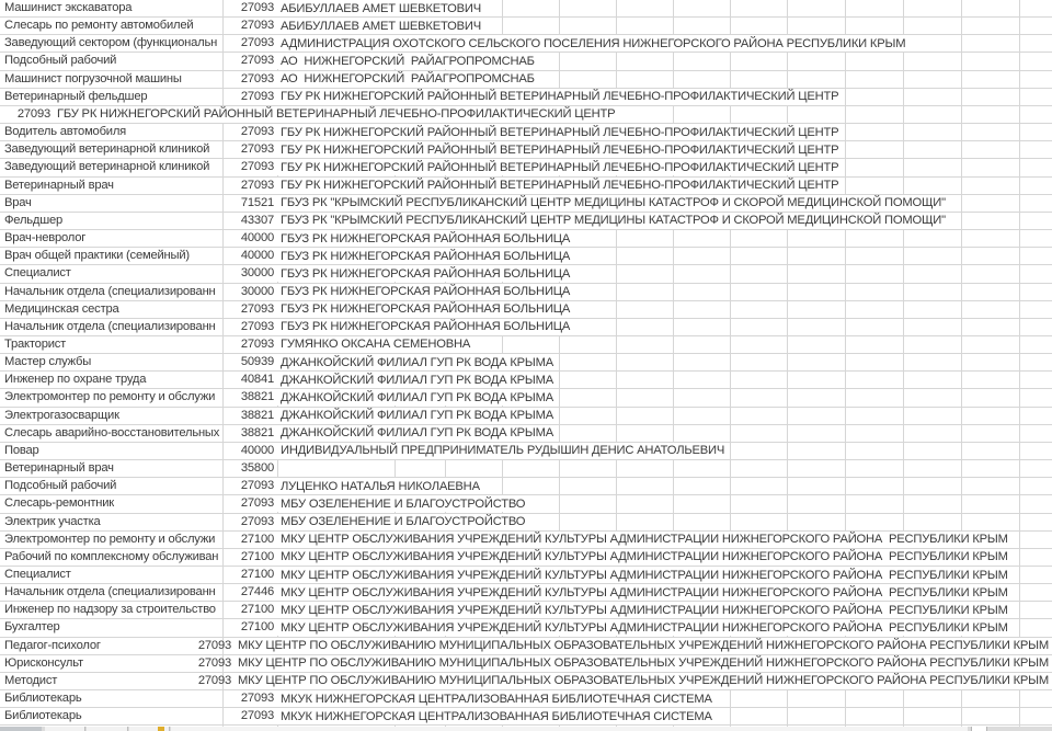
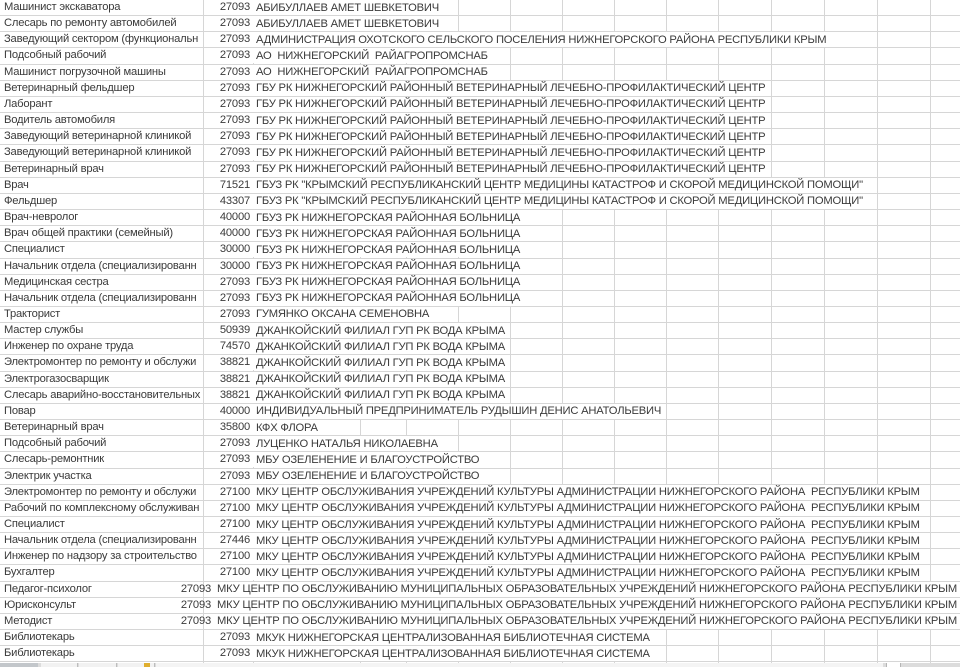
  Машинист экскаватора
  27093
  АБИБУЛЛАЕВ АМЕТ ШЕВКЕТОВИЧ
  Слесарь по ремонту автомобилей
  27093
  АБИБУЛЛАЕВ АМЕТ ШЕВКЕТОВИЧ
  Заведующий сектором (функциональн
  27093
  АДМИНИСТРАЦИЯ ОХОТСКОГО СЕЛЬСКОГО ПОСЕЛЕНИЯ НИЖНЕГОРСКОГО РАЙОНА РЕСПУБЛИКИ КРЫМ
  Подсобный рабочий
  27093
  АО НИЖНЕГОРСКИЙ РАЙАГРОПРОМСНАБ
  Машинист погрузочной машины
  27093
  АО НИЖНЕГОРСКИЙ РАЙАГРОПРОМСНАБ
  Ветеринарный фельдшер
  27093
  ГБУ РК НИЖНЕГОРСКИЙ РАЙОННЫЙ ВЕТЕРИНАРНЫЙ ЛЕЧЕБНО-ПРОФИЛАКТИЧЕСКИЙ ЦЕНТР
+ Лаборант
  27093
  ГБУ РК НИЖНЕГОРСКИЙ РАЙОННЫЙ ВЕТЕРИНАРНЫЙ ЛЕЧЕБНО-ПРОФИЛАКТИЧЕСКИЙ ЦЕНТР
  Водитель автомобиля
  27093
  ГБУ РК НИЖНЕГОРСКИЙ РАЙОННЫЙ ВЕТЕРИНАРНЫЙ ЛЕЧЕБНО-ПРОФИЛАКТИЧЕСКИЙ ЦЕНТР
  Заведующий ветеринарной клиникой
  27093
  ГБУ РК НИЖНЕГОРСКИЙ РАЙОННЫЙ ВЕТЕРИНАРНЫЙ ЛЕЧЕБНО-ПРОФИЛАКТИЧЕСКИЙ ЦЕНТР
  Заведующий ветеринарной клиникой
  27093
  ГБУ РК НИЖНЕГОРСКИЙ РАЙОННЫЙ ВЕТЕРИНАРНЫЙ ЛЕЧЕБНО-ПРОФИЛАКТИЧЕСКИЙ ЦЕНТР
  Ветеринарный врач
  27093
  ГБУ РК НИЖНЕГОРСКИЙ РАЙОННЫЙ ВЕТЕРИНАРНЫЙ ЛЕЧЕБНО-ПРОФИЛАКТИЧЕСКИЙ ЦЕНТР
  Врач
  71521
  ГБУЗ РК "КРЫМСКИЙ РЕСПУБЛИКАНСКИЙ ЦЕНТР МЕДИЦИНЫ КАТАСТРОФ И СКОРОЙ МЕДИЦИНСКОЙ ПОМОЩИ"
  Фельдшер
  43307
  ГБУЗ РК "КРЫМСКИЙ РЕСПУБЛИКАНСКИЙ ЦЕНТР МЕДИЦИНЫ КАТАСТРОФ И СКОРОЙ МЕДИЦИНСКОЙ ПОМОЩИ"
  Врач-невролог
  40000
  ГБУЗ РК НИЖНЕГОРСКАЯ РАЙОННАЯ БОЛЬНИЦА
  Врач общей практики (семейный)
  40000
  ГБУЗ РК НИЖНЕГОРСКАЯ РАЙОННАЯ БОЛЬНИЦА
  Специалист
  30000
  ГБУЗ РК НИЖНЕГОРСКАЯ РАЙОННАЯ БОЛЬНИЦА
  Начальник отдела (специализированн
  30000
  ГБУЗ РК НИЖНЕГОРСКАЯ РАЙОННАЯ БОЛЬНИЦА
  Медицинская сестра
  27093
  ГБУЗ РК НИЖНЕГОРСКАЯ РАЙОННАЯ БОЛЬНИЦА
  Начальник отдела (специализированн
  27093
  ГБУЗ РК НИЖНЕГОРСКАЯ РАЙОННАЯ БОЛЬНИЦА
  Тракторист
  27093
  ГУМЯНКО ОКСАНА СЕМЕНОВНА
  Мастер службы
  50939
  ДЖАНКОЙСКИЙ ФИЛИАЛ ГУП РК ВОДА КРЫМА
  Инженер по охране труда
- 40841
+ 74570
  ДЖАНКОЙСКИЙ ФИЛИАЛ ГУП РК ВОДА КРЫМА
  Электромонтер по ремонту и обслужи
  38821
  ДЖАНКОЙСКИЙ ФИЛИАЛ ГУП РК ВОДА КРЫМА
  Электрогазосварщик
  38821
  ДЖАНКОЙСКИЙ ФИЛИАЛ ГУП РК ВОДА КРЫМА
  Слесарь аварийно-восстановительных
  38821
  ДЖАНКОЙСКИЙ ФИЛИАЛ ГУП РК ВОДА КРЫМА
  Повар
  40000
  ИНДИВИДУАЛЬНЫЙ ПРЕДПРИНИМАТЕЛЬ РУДЫШИН ДЕНИС АНАТОЛЬЕВИЧ
  Ветеринарный врач
  35800
+ КФХ ФЛОРА
  Подсобный рабочий
  27093
  ЛУЦЕНКО НАТАЛЬЯ НИКОЛАЕВНА
  Слесарь-ремонтник
  27093
  МБУ ОЗЕЛЕНЕНИЕ И БЛАГОУСТРОЙСТВО
  Электрик участка
  27093
  МБУ ОЗЕЛЕНЕНИЕ И БЛАГОУСТРОЙСТВО
  Электромонтер по ремонту и обслужи
  27100
  МКУ ЦЕНТР ОБСЛУЖИВАНИЯ УЧРЕЖДЕНИЙ КУЛЬТУРЫ АДМИНИСТРАЦИИ НИЖНЕГОРСКОГО РАЙОНА РЕСПУБЛИКИ КРЫМ
  Рабочий по комплексному обслуживан
  27100
  МКУ ЦЕНТР ОБСЛУЖИВАНИЯ УЧРЕЖДЕНИЙ КУЛЬТУРЫ АДМИНИСТРАЦИИ НИЖНЕГОРСКОГО РАЙОНА РЕСПУБЛИКИ КРЫМ
  Специалист
  27100
  МКУ ЦЕНТР ОБСЛУЖИВАНИЯ УЧРЕЖДЕНИЙ КУЛЬТУРЫ АДМИНИСТРАЦИИ НИЖНЕГОРСКОГО РАЙОНА РЕСПУБЛИКИ КРЫМ
  Начальник отдела (специализированн
  27446
  МКУ ЦЕНТР ОБСЛУЖИВАНИЯ УЧРЕЖДЕНИЙ КУЛЬТУРЫ АДМИНИСТРАЦИИ НИЖНЕГОРСКОГО РАЙОНА РЕСПУБЛИКИ КРЫМ
  Инженер по надзору за строительство
  27100
  МКУ ЦЕНТР ОБСЛУЖИВАНИЯ УЧРЕЖДЕНИЙ КУЛЬТУРЫ АДМИНИСТРАЦИИ НИЖНЕГОРСКОГО РАЙОНА РЕСПУБЛИКИ КРЫМ
  Бухгалтер
  27100
  МКУ ЦЕНТР ОБСЛУЖИВАНИЯ УЧРЕЖДЕНИЙ КУЛЬТУРЫ АДМИНИСТРАЦИИ НИЖНЕГОРСКОГО РАЙОНА РЕСПУБЛИКИ КРЫМ
  Педагог-психолог
  27093
  МКУ ЦЕНТР ПО ОБСЛУЖИВАНИЮ МУНИЦИПАЛЬНЫХ ОБРАЗОВАТЕЛЬНЫХ УЧРЕЖДЕНИЙ НИЖНЕГОРСКОГО РАЙОНА РЕСПУБЛИКИ КРЫМ
  Юрисконсульт
  27093
  МКУ ЦЕНТР ПО ОБСЛУЖИВАНИЮ МУНИЦИПАЛЬНЫХ ОБРАЗОВАТЕЛЬНЫХ УЧРЕЖДЕНИЙ НИЖНЕГОРСКОГО РАЙОНА РЕСПУБЛИКИ КРЫМ
  Методист
  27093
  МКУ ЦЕНТР ПО ОБСЛУЖИВАНИЮ МУНИЦИПАЛЬНЫХ ОБРАЗОВАТЕЛЬНЫХ УЧРЕЖДЕНИЙ НИЖНЕГОРСКОГО РАЙОНА РЕСПУБЛИКИ КРЫМ
  Библиотекарь
  27093
  МКУК НИЖНЕГОРСКАЯ ЦЕНТРАЛИЗОВАННАЯ БИБЛИОТЕЧНАЯ СИСТЕМА
  Библиотекарь
  27093
  МКУК НИЖНЕГОРСКАЯ ЦЕНТРАЛИЗОВАННАЯ БИБЛИОТЕЧНАЯ СИСТЕМА
